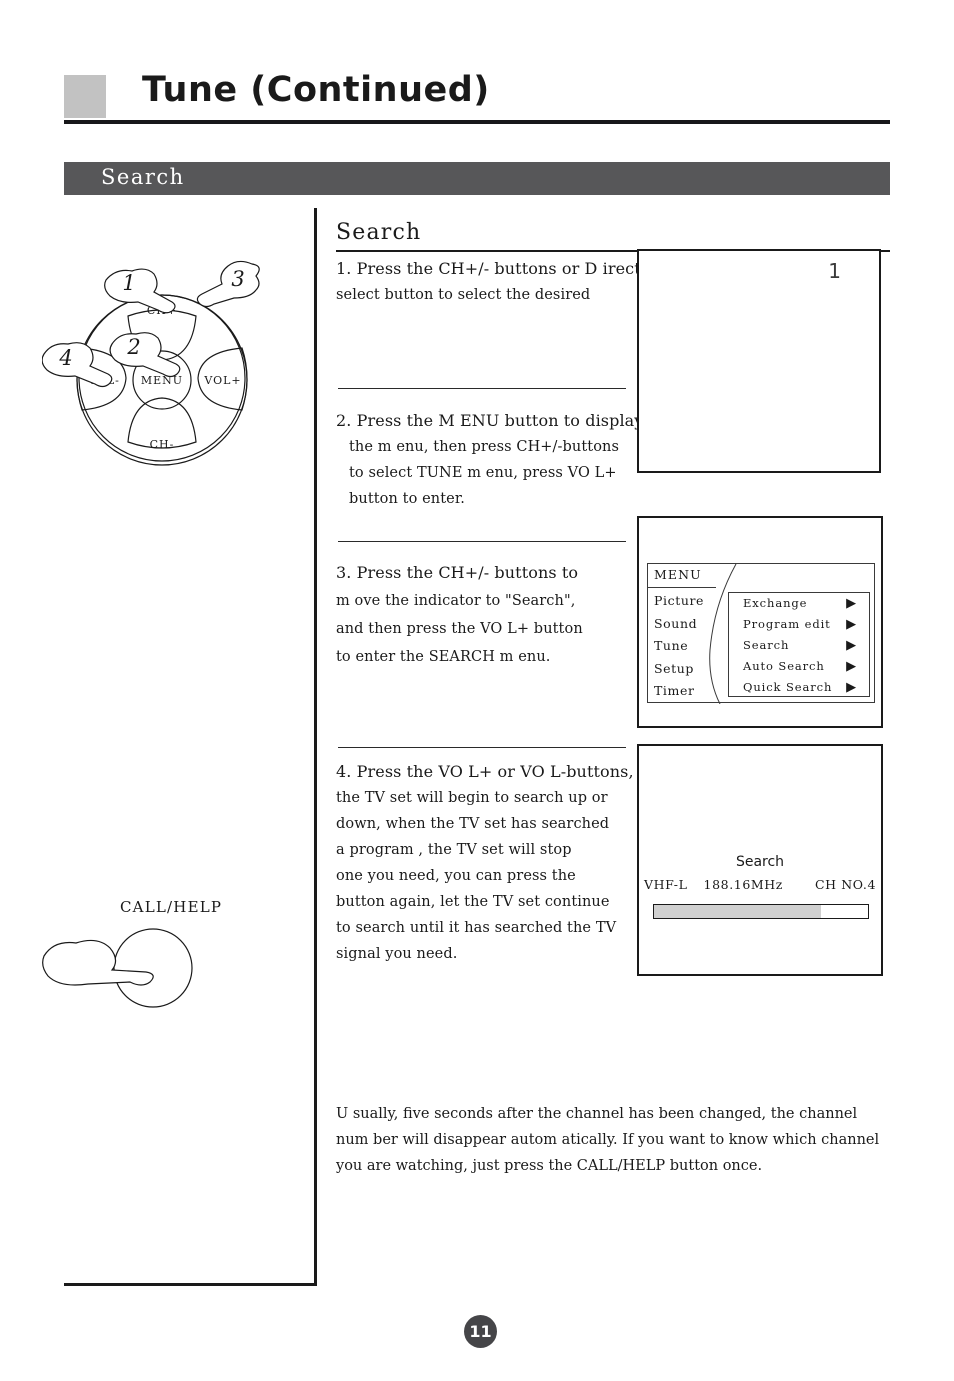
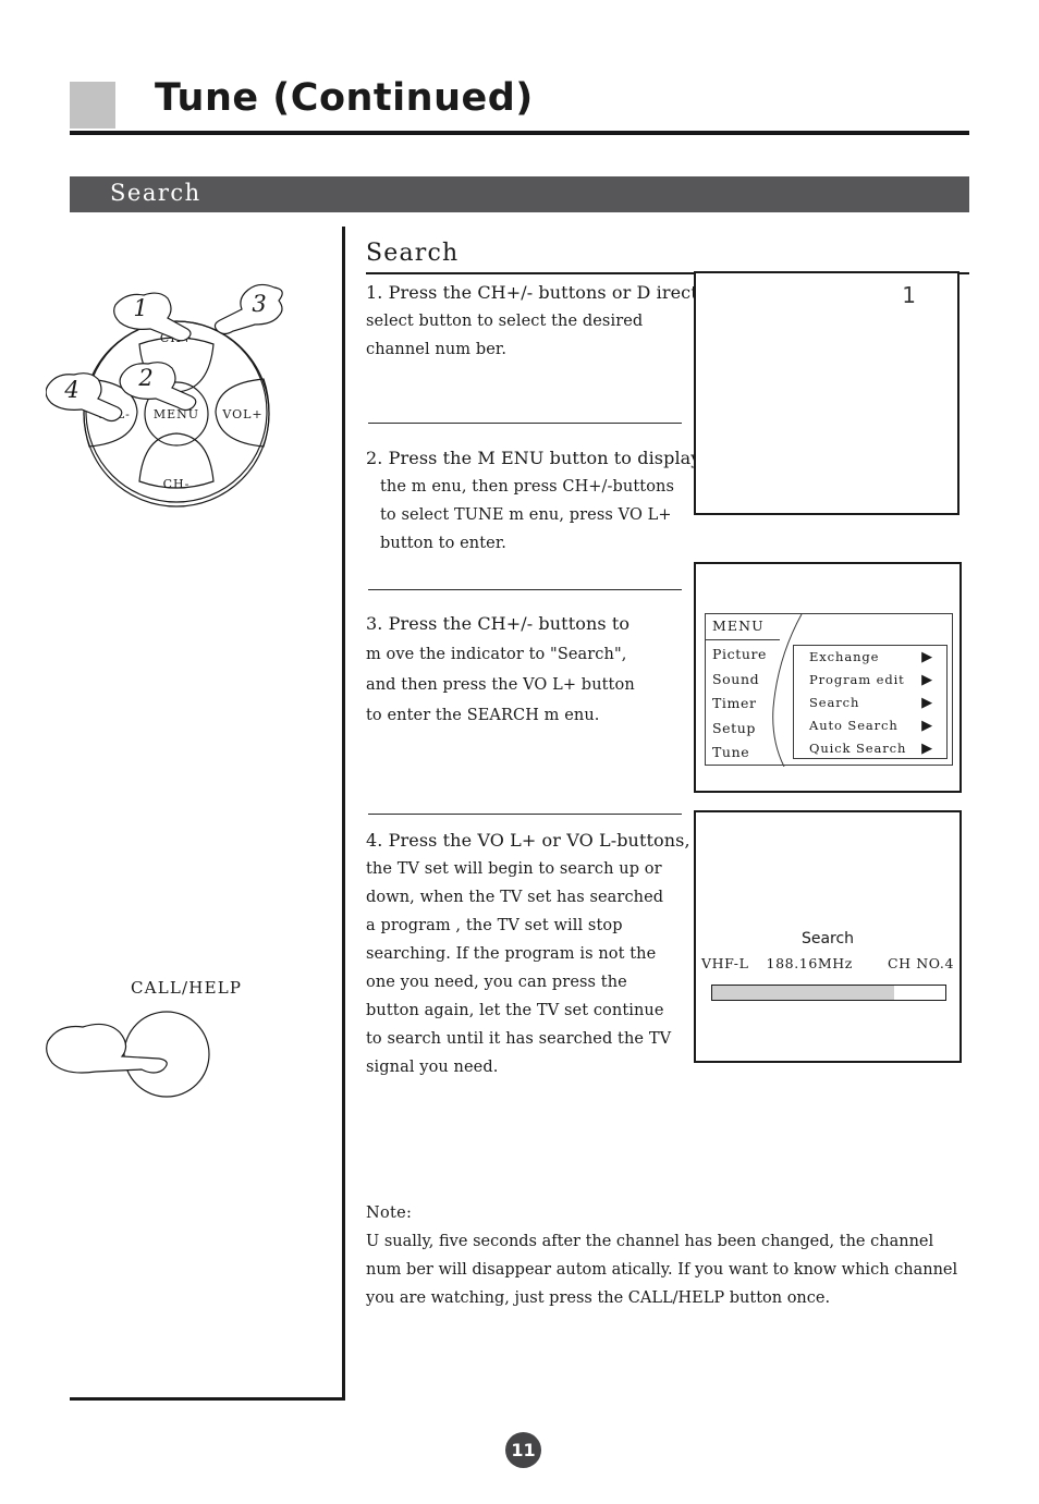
  Tune (Continued)
  Search
  CH-
  VOL+
  MENU
  1
  3
  2
  4
  CALL/HELP
  Search
  1. Press the CH+/- buttons or D irec
  select button to select the desired
+ channel num ber.
  2. Press the M ENU button to displa
  the m enu, then press CH+/-buttons
  to select TUNE m enu, press VO L+
  button to enter.
  3. Press the CH+/- buttons to
  m ove the indicator to "Search",
  and then press the VO L+ button
  to enter the SEARCH m enu.
  4. Press the VO L+ or VO L-buttons,
  the TV set will begin to search up or
  down, when the TV set has searched
  a program , the TV set will stop
+ searching. If the program is not the
  one you need, you can press the
  button again, let the TV set continue
  to search until it has searched the TV
  signal you need.
  1
  MENU
  Picture
  Sound
- Tune
+ Timer
  Setup
- Timer
+ Tune
  Exchange
  ▶
  Program edit
  ▶
  Search
  ▶
  Auto Search
  ▶
  Quick Search
  ▶
  Search
  VHF-L 188.16MHz CH NO.4
+ Note:
  U sually, five seconds after the channel has been changed, the channel
  num ber will disappear autom atically. If you want to know which channel
  you are watching, just press the CALL/HELP button once.
  11
